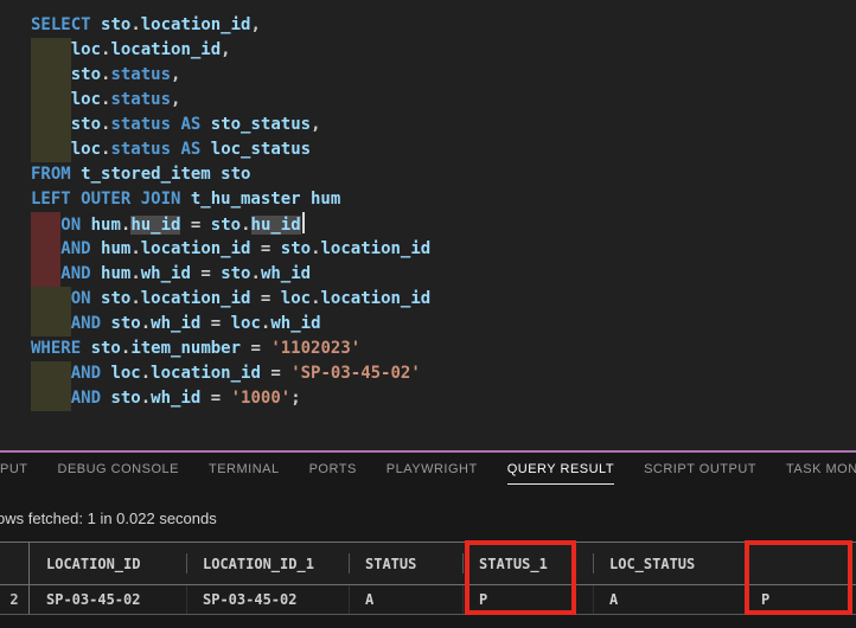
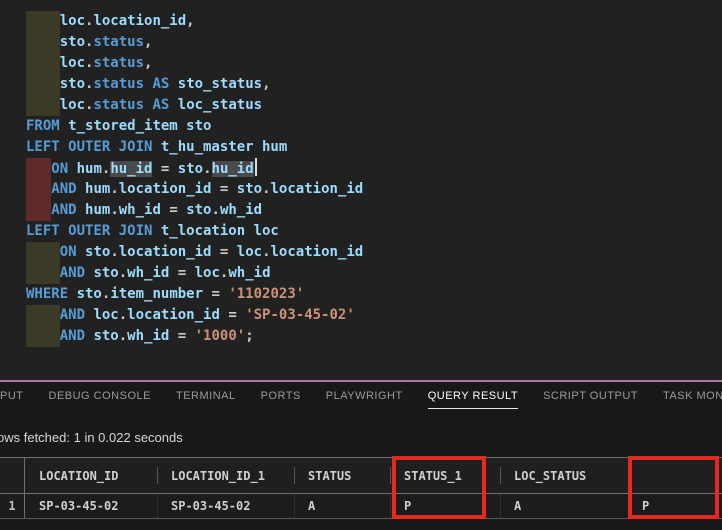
- SELECT sto.location_id,
  loc.location_id,
  sto.status,
  loc.status,
  sto.status AS sto_status,
  loc.status AS loc_status
  FROM t_stored_item sto
  LEFT OUTER JOIN t_hu_master hum
  ON hum.hu_id = sto.hu_id
  AND hum.location_id = sto.location_id
  AND hum.wh_id = sto.wh_id
+ LEFT OUTER JOIN t_location loc
  ON sto.location_id = loc.location_id
  AND sto.wh_id = loc.wh_id
  WHERE sto.item_number = '1102023'
  AND loc.location_id = 'SP-03-45-02'
  AND sto.wh_id = '1000';
  PUT
  DEBUG CONSOLE
  TERMINAL
  PORTS
  PLAYWRIGHT
  QUERY RESULT
  SCRIPT OUTPUT
  ows fetched: 1 in 0.022 seconds
  LOCATION_ID
  LOCATION_ID_1
  STATUS
  STATUS_1
  LOC_STATUS
- 2
+ 1
  SP-03-45-02
  SP-03-45-02
  A
  P
  A
  P
